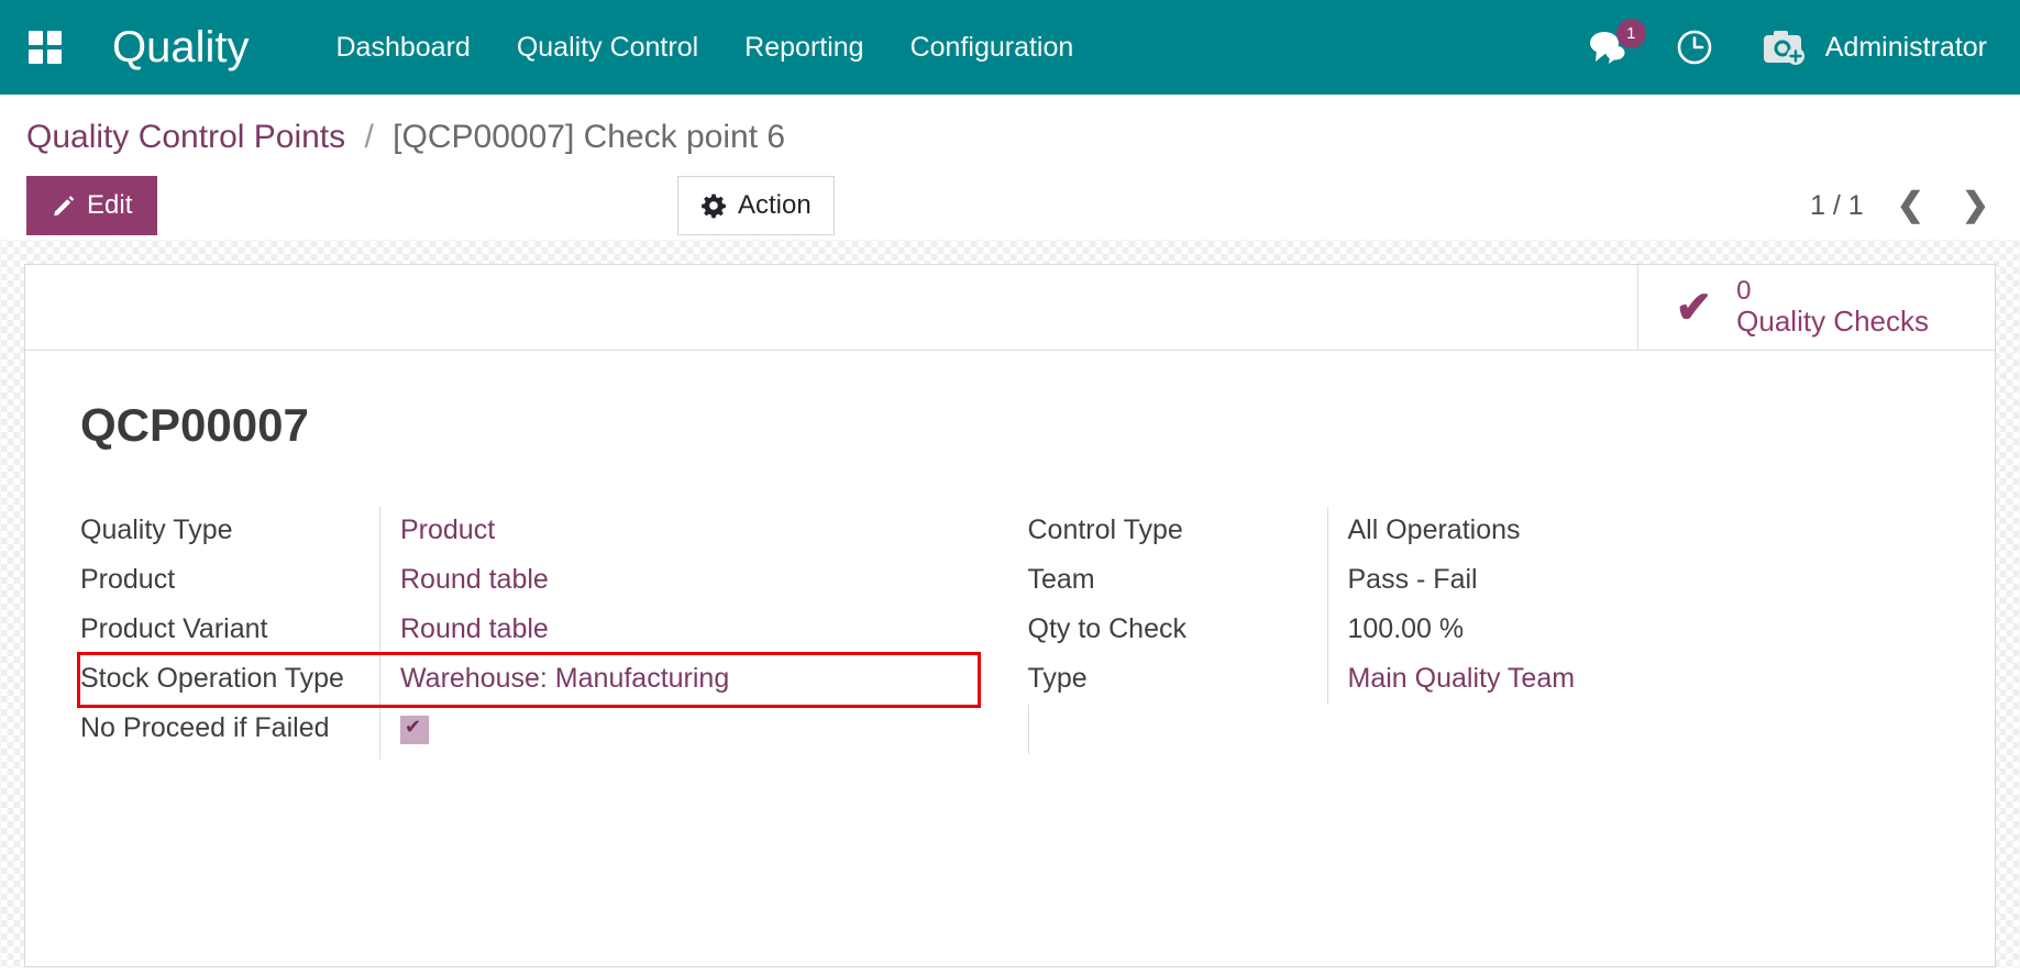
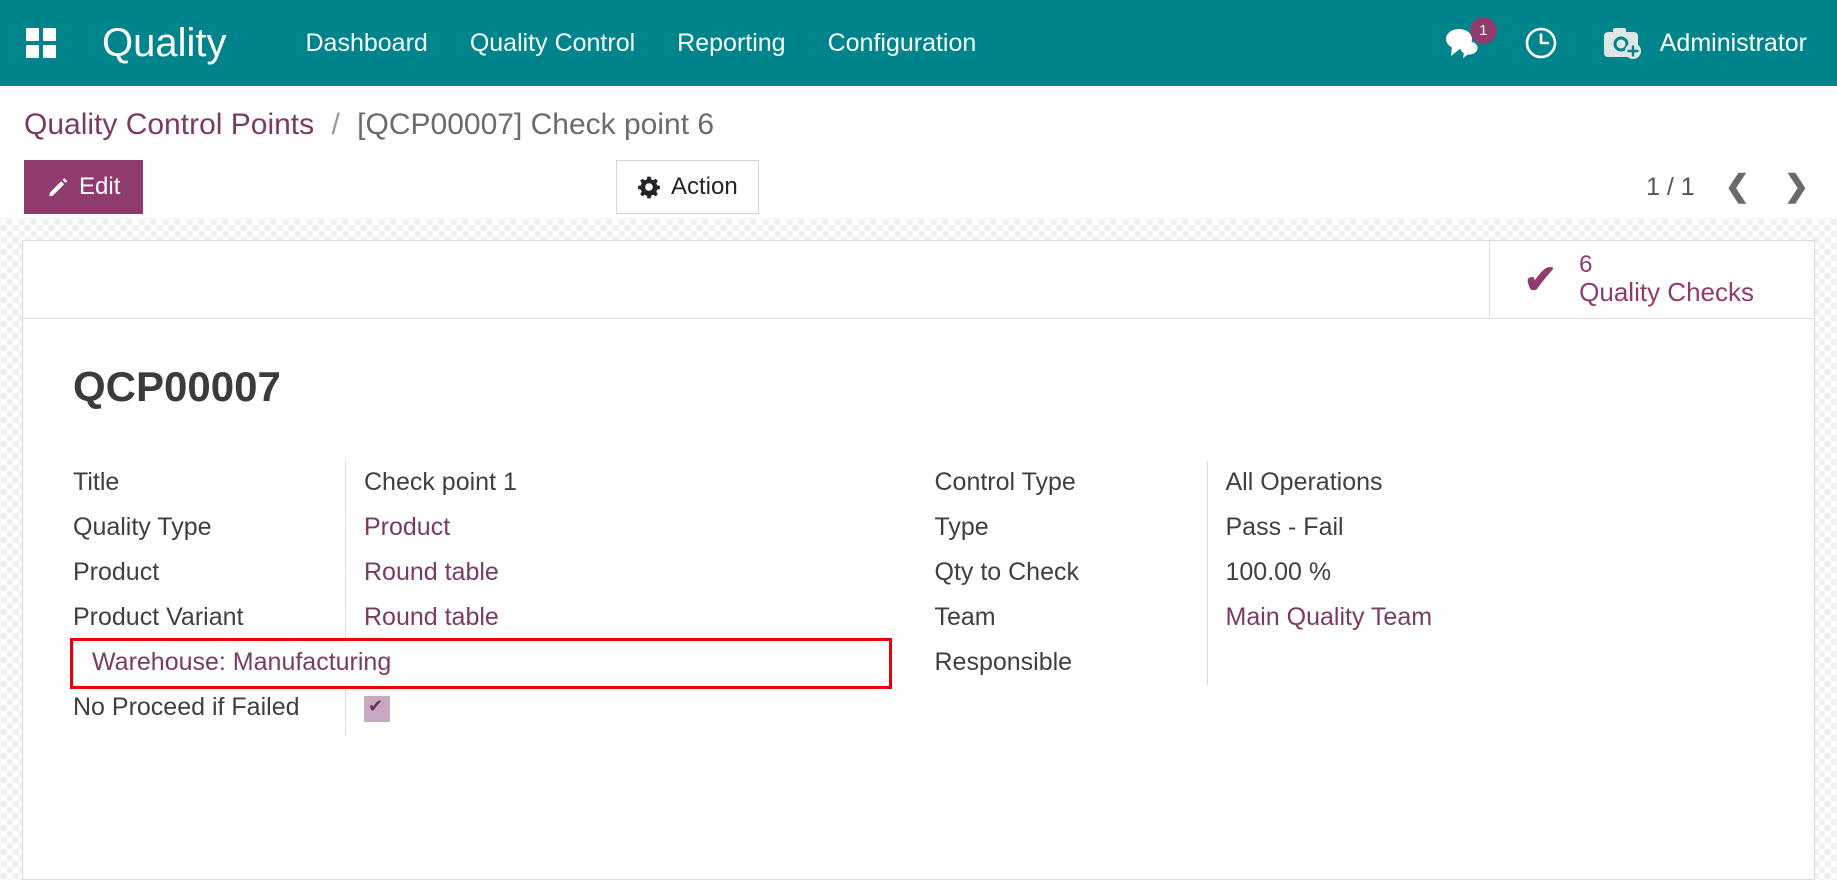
  Quality
  Dashboard
  Quality Control
  Reporting
  Configuration
  1
  Administrator
  Quality Control Points / [QCP00007] Check point 6
  Edit
  Action
  1 / 1
  ❮
  ❯
  ✔
- 0
+ 6
  Quality Checks
  QCP00007
+ Title
+ Check point 1
  Quality Type
  Product
  Product
  Round table
  Product Variant
  Round table
- Stock Operation Type
  Warehouse: Manufacturing
  No Proceed if Failed
  Control Type
  All Operations
- Team
+ Type
  Pass - Fail
  Qty to Check
  100.00 %
- Type
+ Team
  Main Quality Team
+ Responsible
